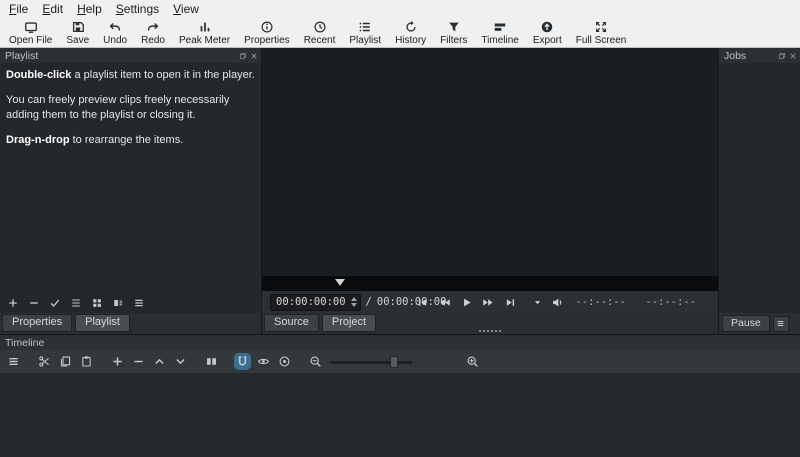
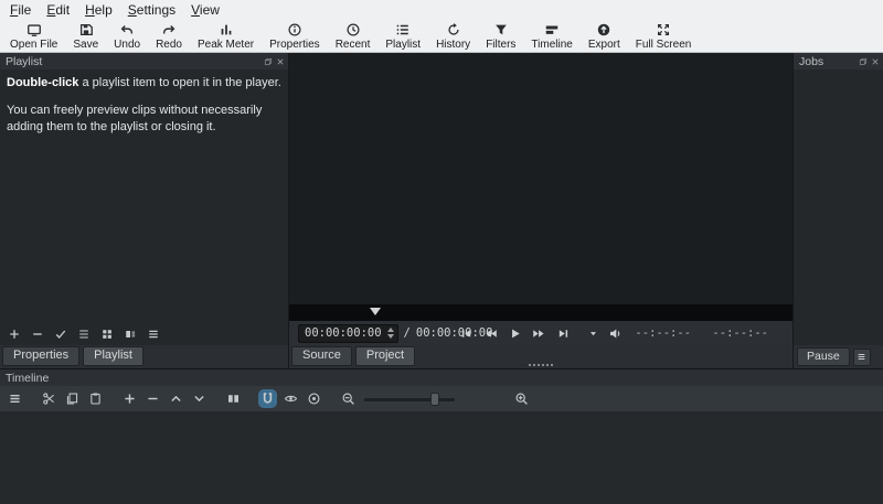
  File
  Edit
  Help
  Settings
  View
  Open File
  Save
  Undo
  Redo
  Peak Meter
  Properties
  Recent
  Playlist
  History
  Filters
  Timeline
  Export
  Full Screen
  Playlist
  Double-click a playlist item to open it in the player.
- You can freely preview clips freely necessarily adding them to the playlist or closing it.
+ You can freely preview clips without necessarily adding them to the playlist or closing it.
- Drag-n-drop to rearrange the items.
  Properties
  Playlist
  00:00:00:00
  /
  00:00:0:0
  --:--:--
  --:--:--
  Source
  Project
  Jobs
  Pause
  Timeline
